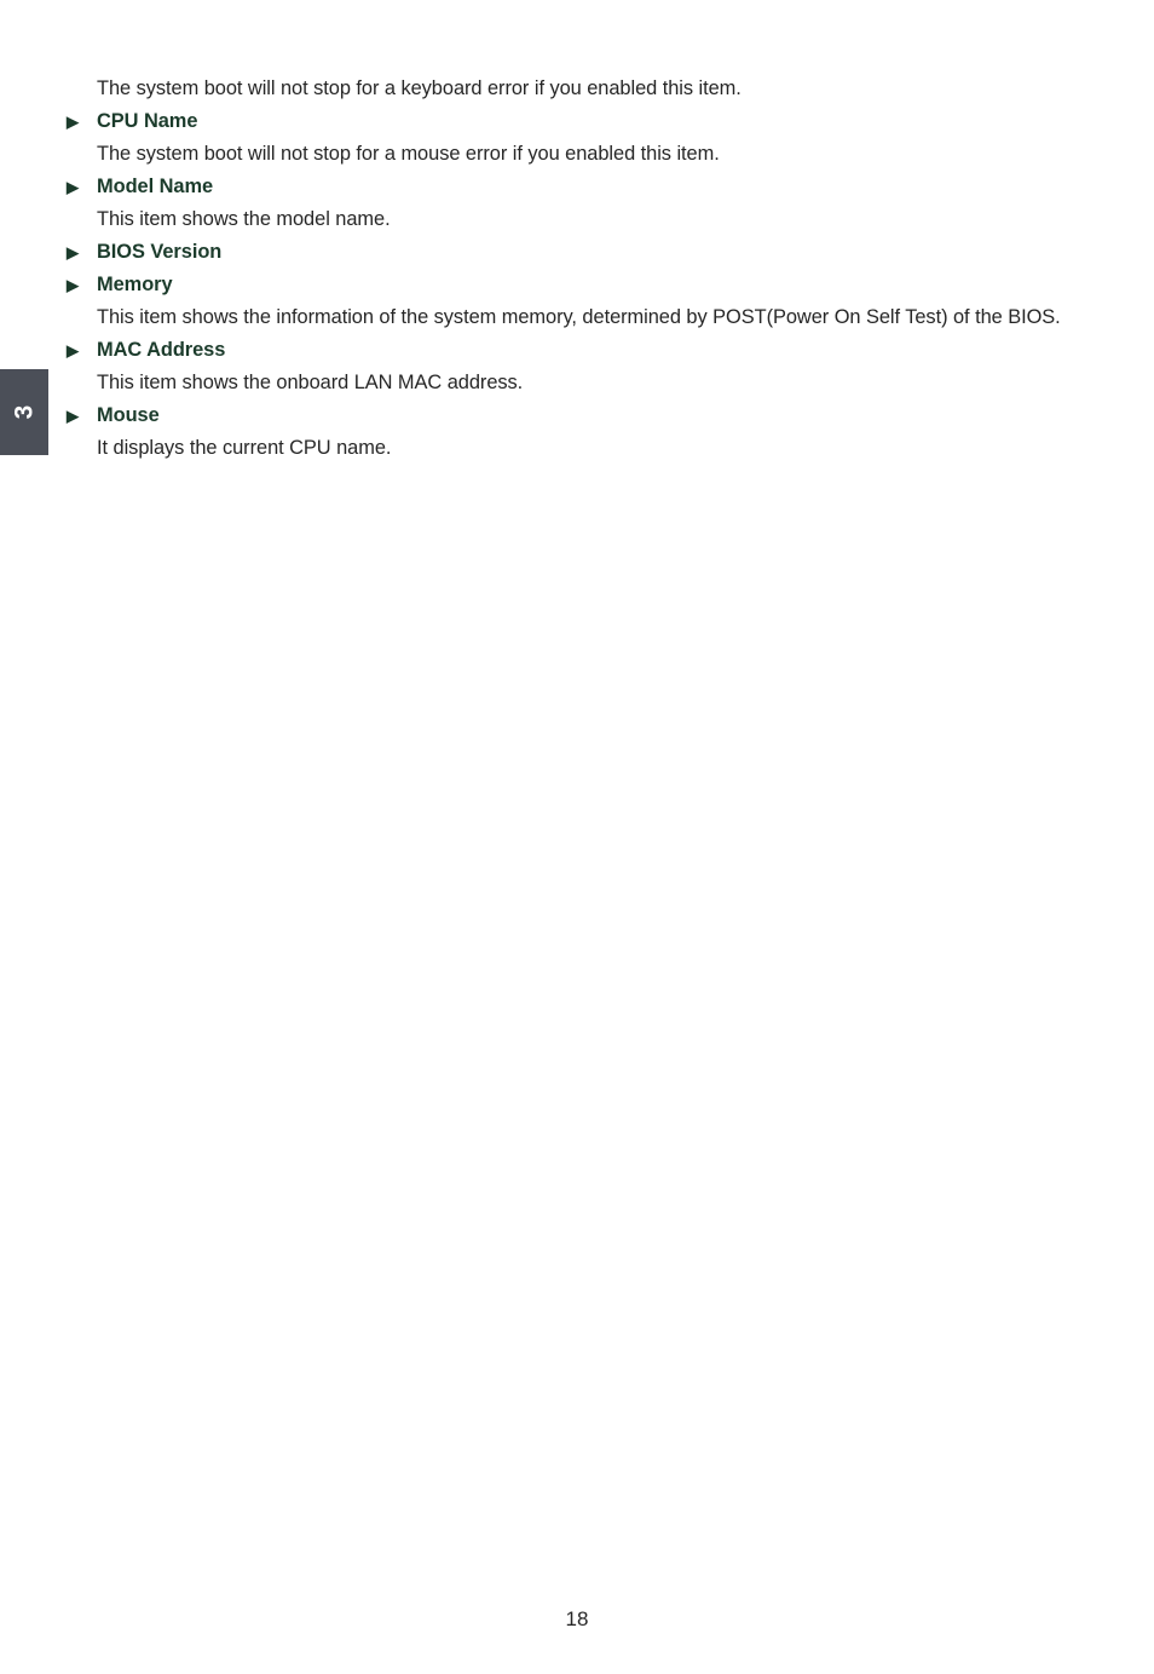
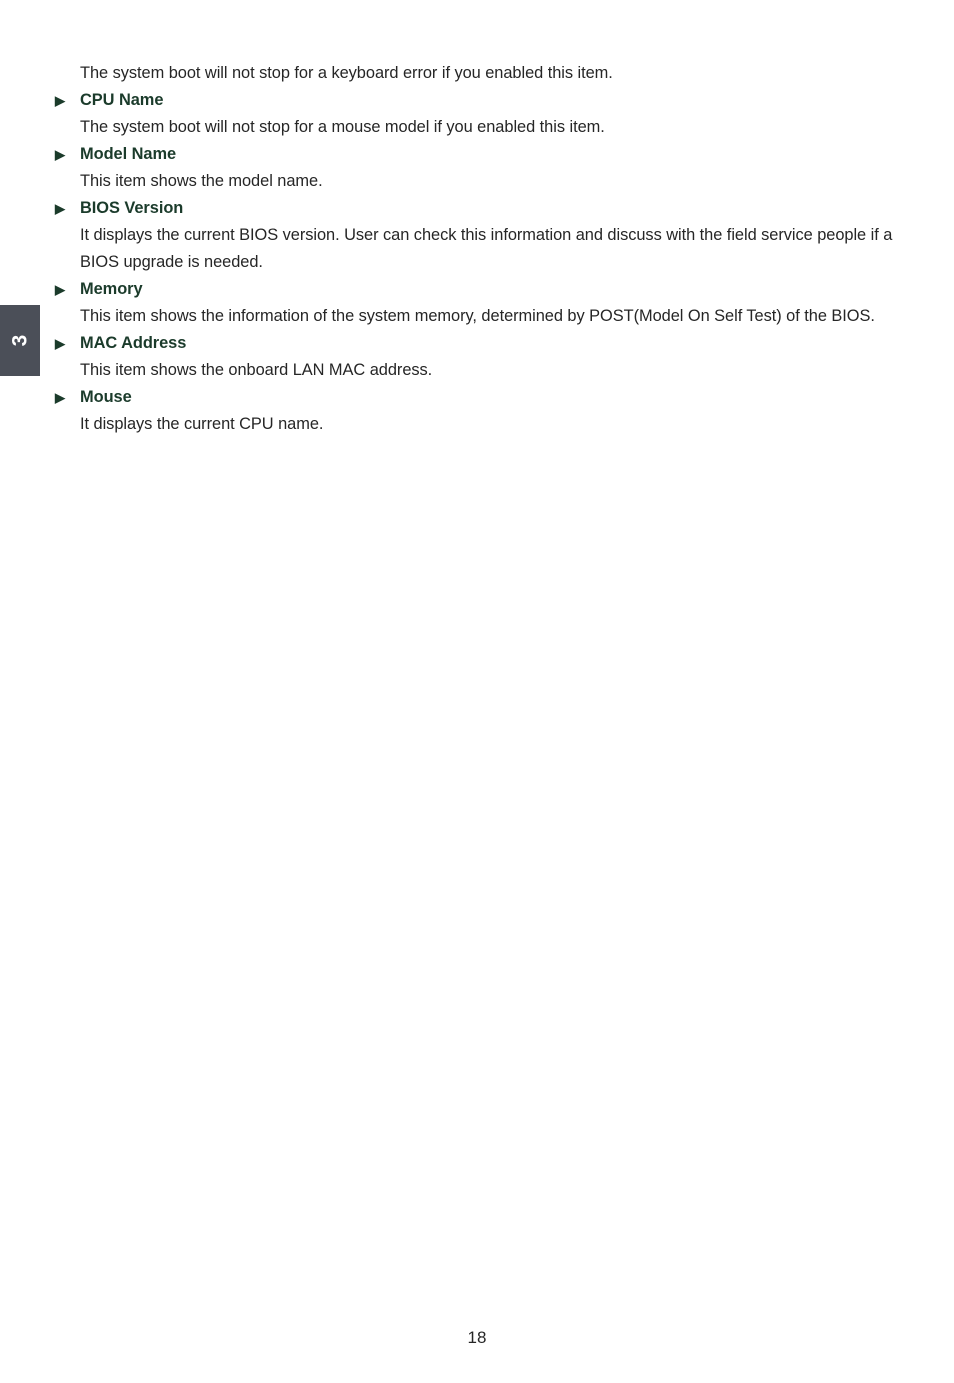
  The system boot will not stop for a keyboard error if you enabled this item.
  ▶
  CPU Name
- The system boot will not stop for a mouse error if you enabled this item.
+ The system boot will not stop for a mouse model if you enabled this item.
  ▶
  Model Name
  This item shows the model name.
  ▶
  BIOS Version
+ It displays the current BIOS version. User can check this information and discuss with the field service people if a BIOS upgrade is needed.
  ▶
  Memory
- This item shows the information of the system memory, determined by POST(Power On Self Test) of the BIOS.
+ This item shows the information of the system memory, determined by POST(Model On Self Test) of the BIOS.
  ▶
  MAC Address
  This item shows the onboard LAN MAC address.
  ▶
  Mouse
  It displays the current CPU name.
  18
